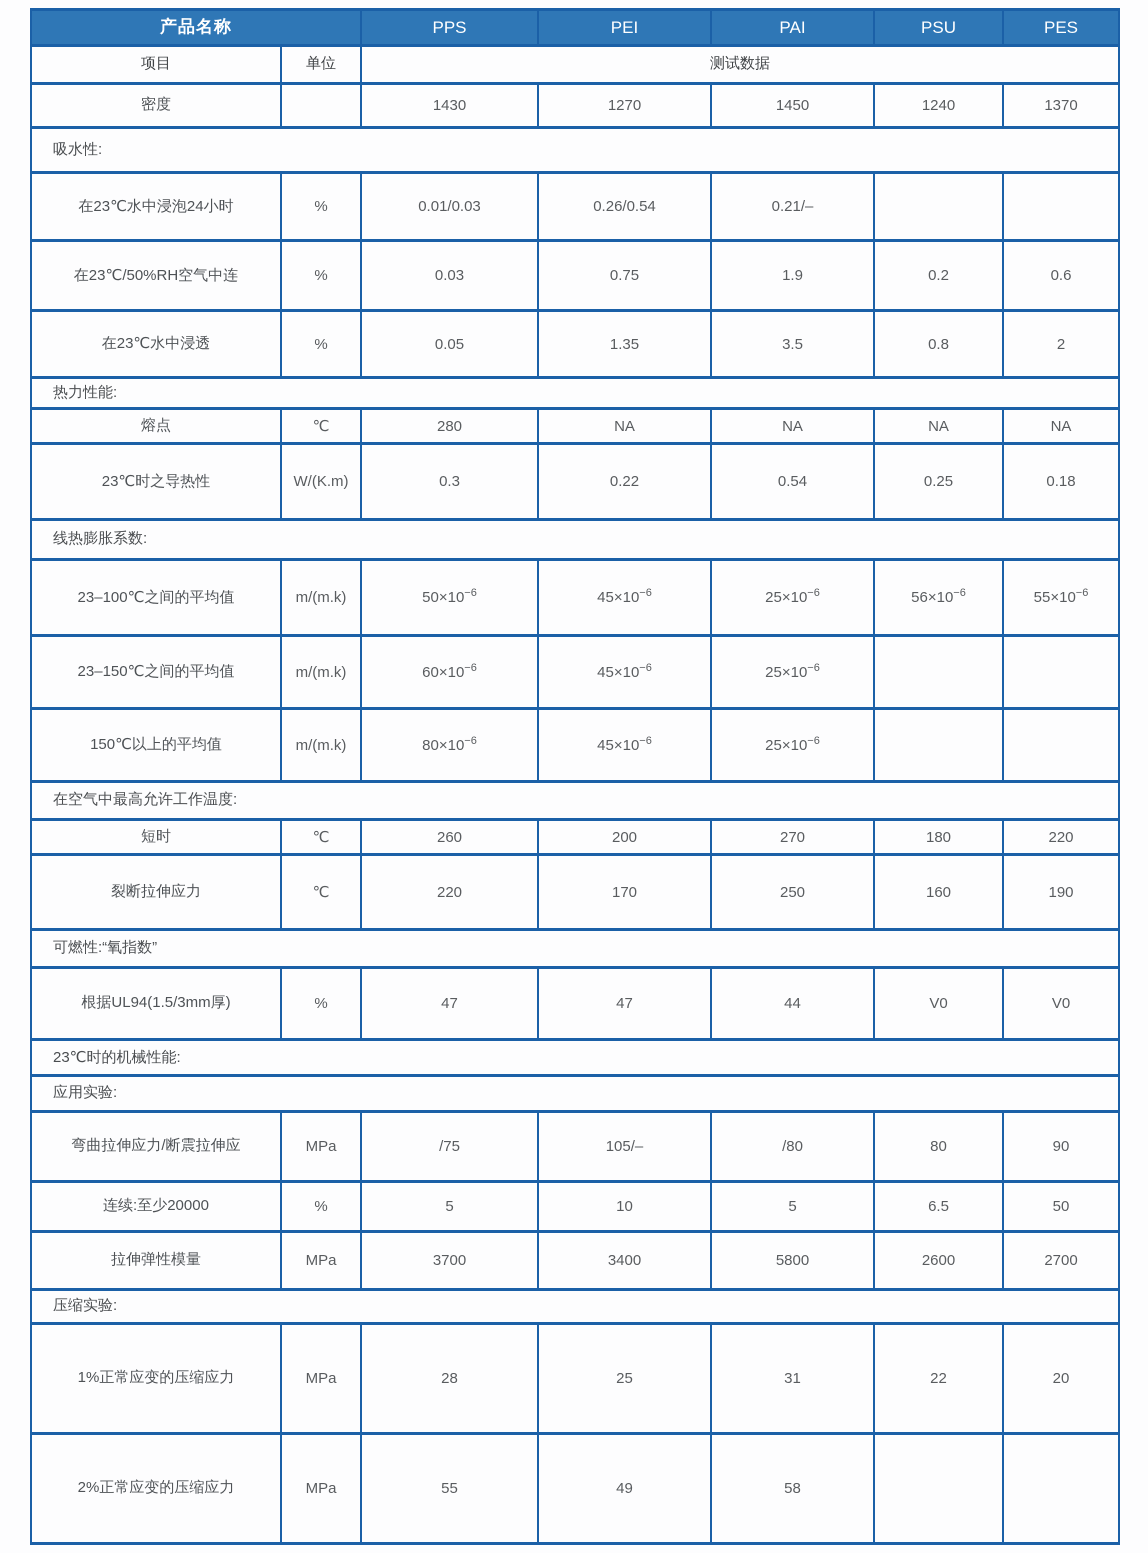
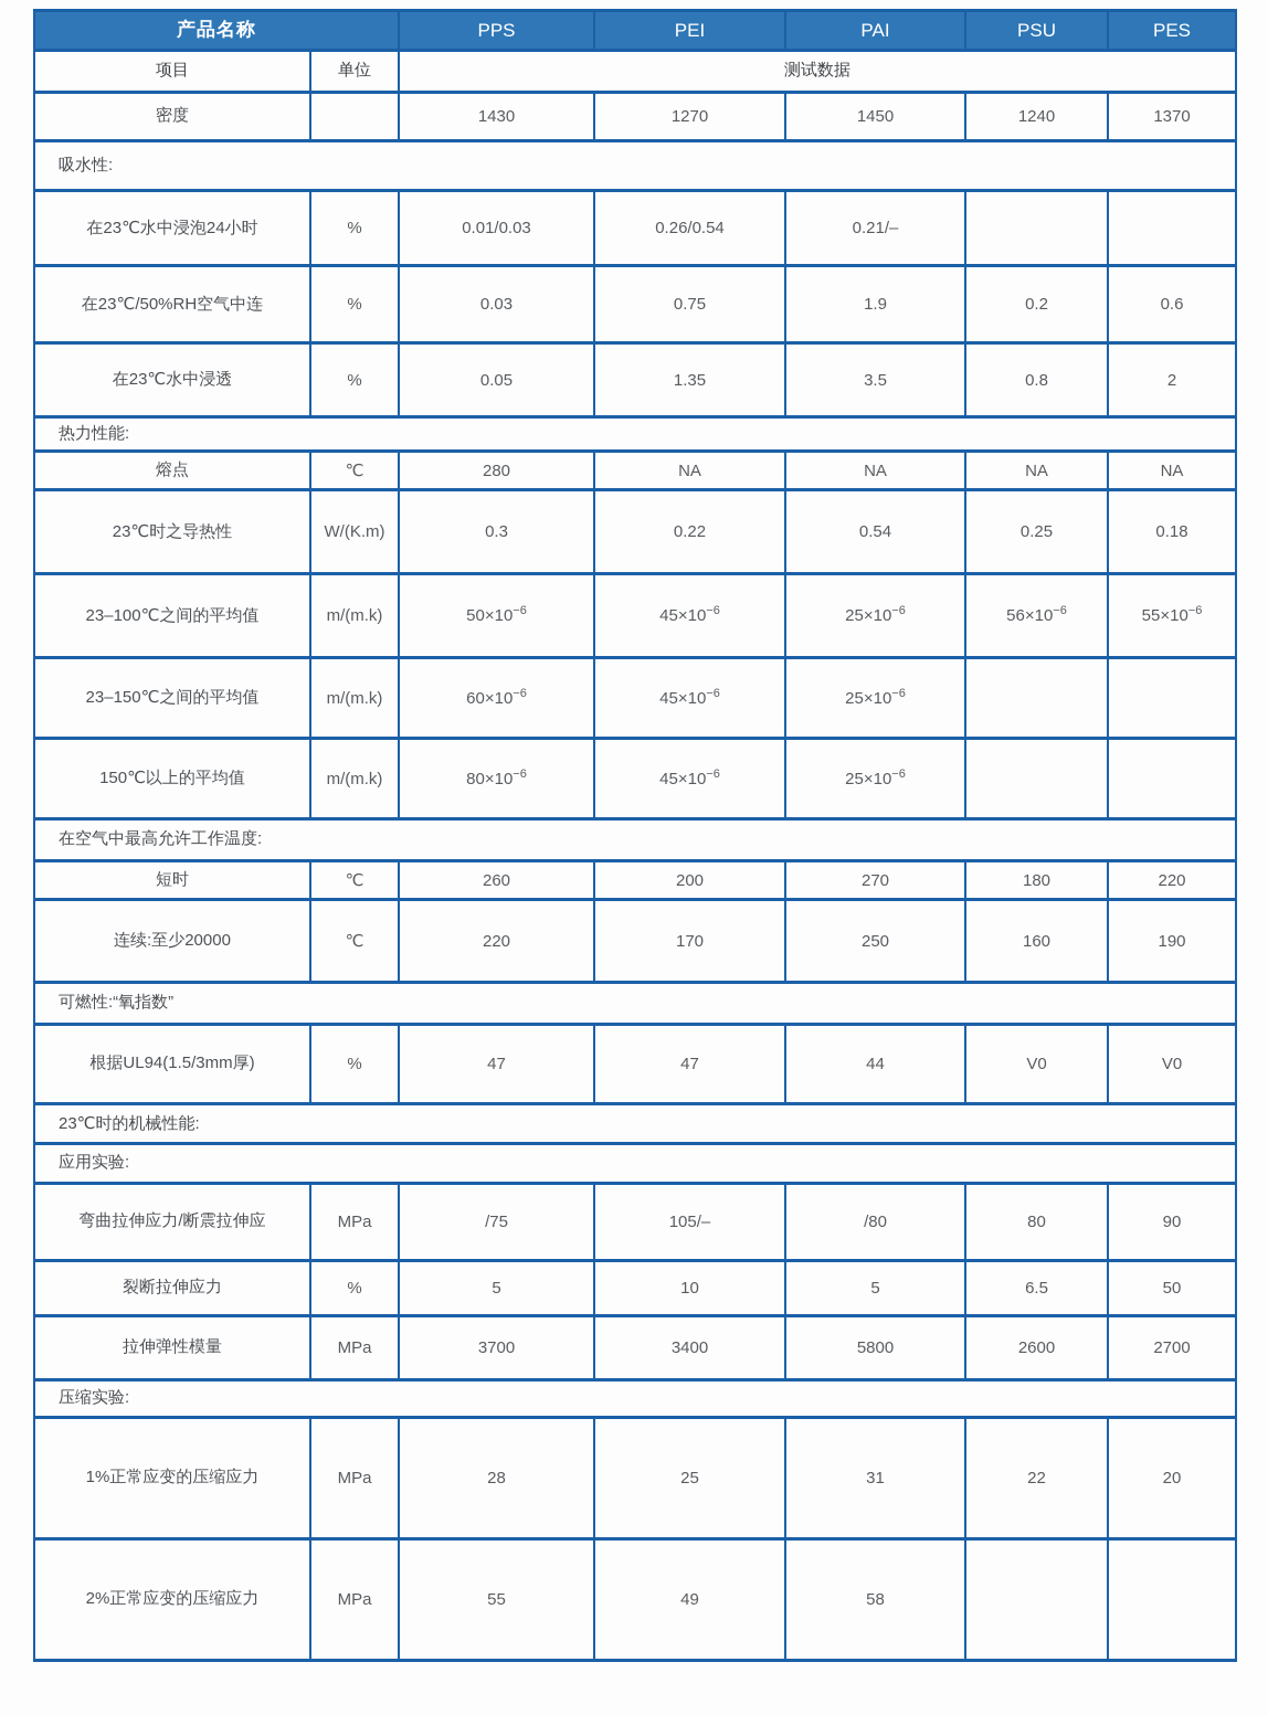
  产品名称	PPS	PEI	PAI	PSU	PES
  项目	单位	测试数据
  密度		1430	1270	1450	1240	1370
  吸水性:
  在23℃水中浸泡24小时	%	0.01/0.03	0.26/0.54	0.21/–
  在23℃/50%RH空气中连	%	0.03	0.75	1.9	0.2	0.6
  在23℃水中浸透	%	0.05	1.35	3.5	0.8	2
  热力性能:
  熔点	℃	280	NA	NA	NA	NA
  23℃时之导热性	W/(K.m)	0.3	0.22	0.54	0.25	0.18
- 线热膨胀系数:
  23–100℃之间的平均值	m/(m.k)	50×10−6	45×10−6	25×10−6	56×10−6	55×10−6
  23–150℃之间的平均值	m/(m.k)	60×10−6	45×10−6	25×10−6
  150℃以上的平均值	m/(m.k)	80×10−6	45×10−6	25×10−6
  在空气中最高允许工作温度:
  短时	℃	260	200	270	180	220
- 裂断拉伸应力	℃	220	170	250	160	190
+ 连续:至少20000	℃	220	170	250	160	190
  可燃性:“氧指数”
  根据UL94(1.5/3mm厚)	%	47	47	44	V0	V0
  23℃时的机械性能:
  应用实验:
  弯曲拉伸应力/断震拉伸应	MPa	/75	105/–	/80	80	90
- 连续:至少20000	%	5	10	5	6.5	50
+ 裂断拉伸应力	%	5	10	5	6.5	50
  拉伸弹性模量	MPa	3700	3400	5800	2600	2700
  压缩实验:
  1%正常应变的压缩应力	MPa	28	25	31	22	20
  2%正常应变的压缩应力	MPa	55	49	58
